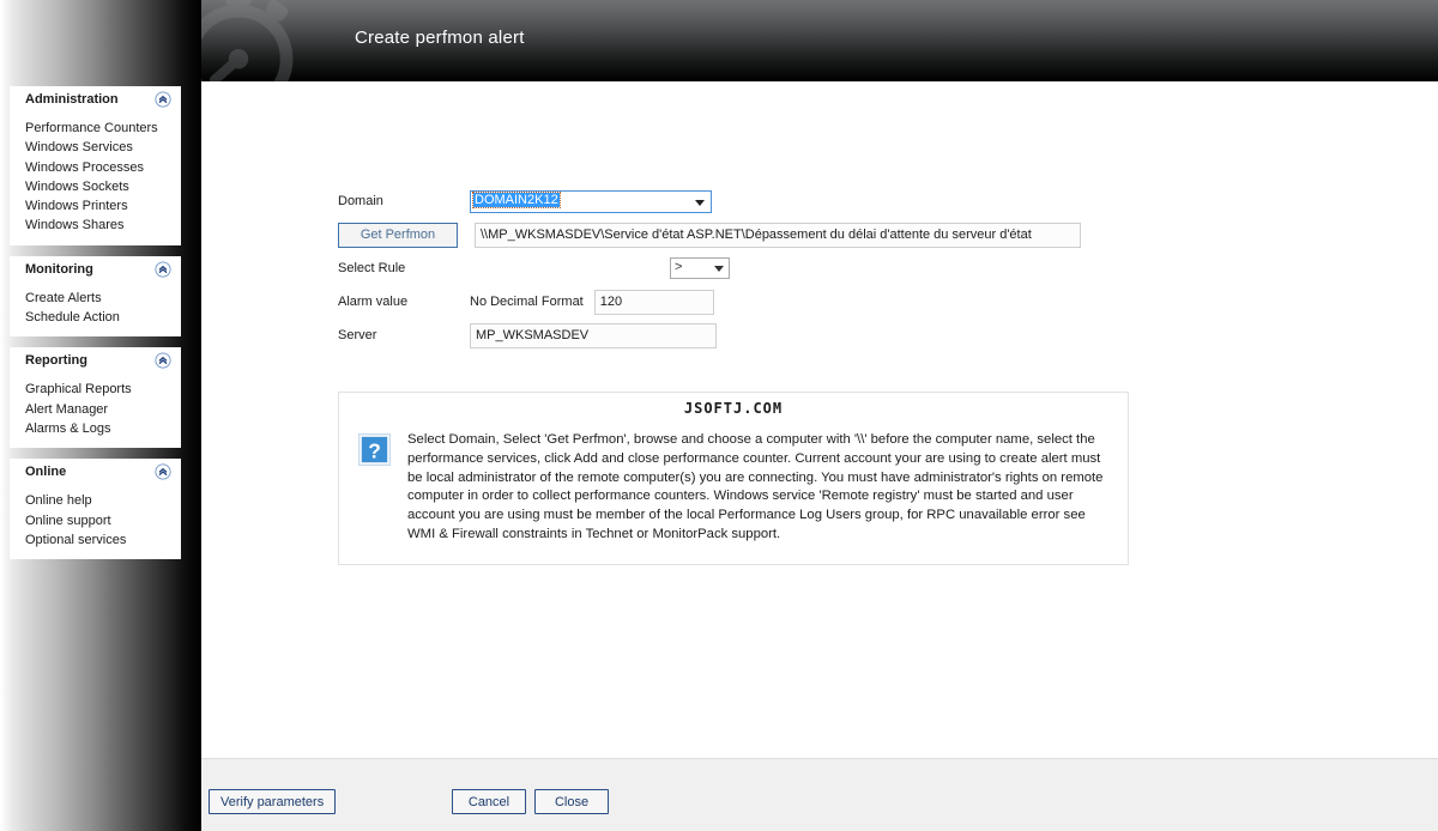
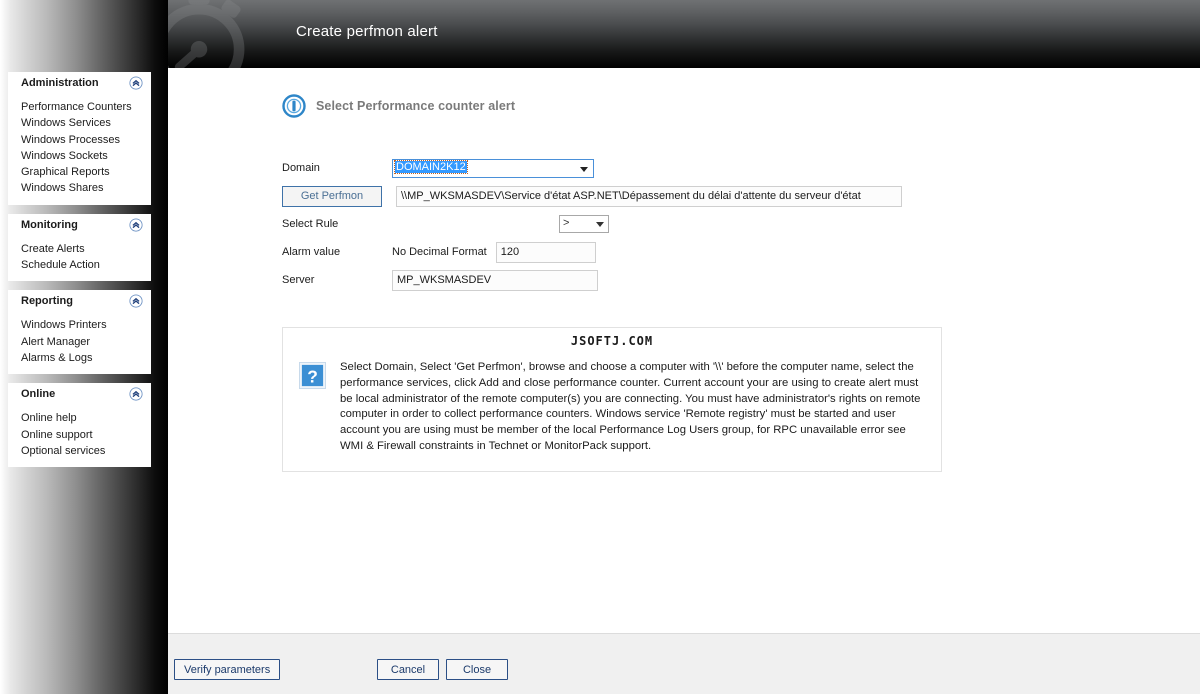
  Create perfmon alert
  Administration
  Performance Counters
  Windows Services
  Windows Processes
  Windows Sockets
- Windows Printers
+ Graphical Reports
  Windows Shares
  Monitoring
  Create Alerts
  Schedule Action
  Reporting
- Graphical Reports
+ Windows Printers
  Alert Manager
  Alarms & Logs
  Online
  Online help
  Online support
  Optional services
+ Select Performance counter alert
  Domain
  DOMAIN2K12
  Get Perfmon
  \\MP_WKSMASDEV\Service d'état ASP.NET\Dépassement du délai d'attente du serveur d'état
  Select Rule
  >
  Alarm value
  No Decimal Format
  120
  Server
  MP_WKSMASDEV
  JSOFTJ.COM
  ?
  Select Domain, Select 'Get Perfmon', browse and choose a computer with '\\' before the computer name, select the performance services, click Add and close performance counter. Current account your are using to create alert must be local administrator of the remote computer(s) you are connecting. You must have administrator's rights on remote computer in order to collect performance counters. Windows service 'Remote registry' must be started and user account you are using must be member of the local Performance Log Users group, for RPC unavailable error see WMI & Firewall constraints in Technet or MonitorPack support.
  Verify parameters
  Cancel
  Close
